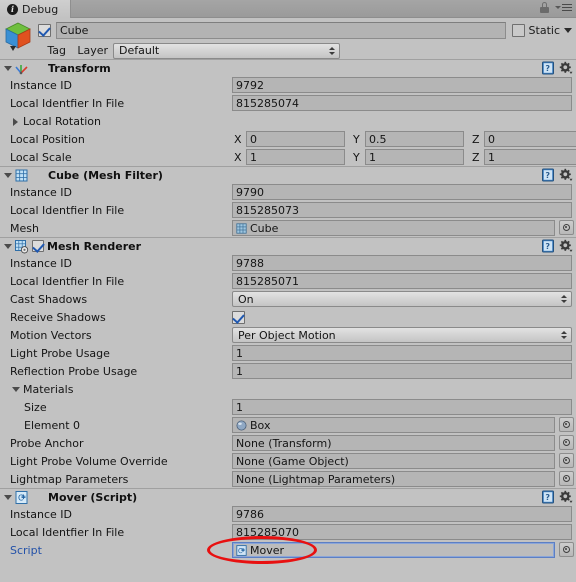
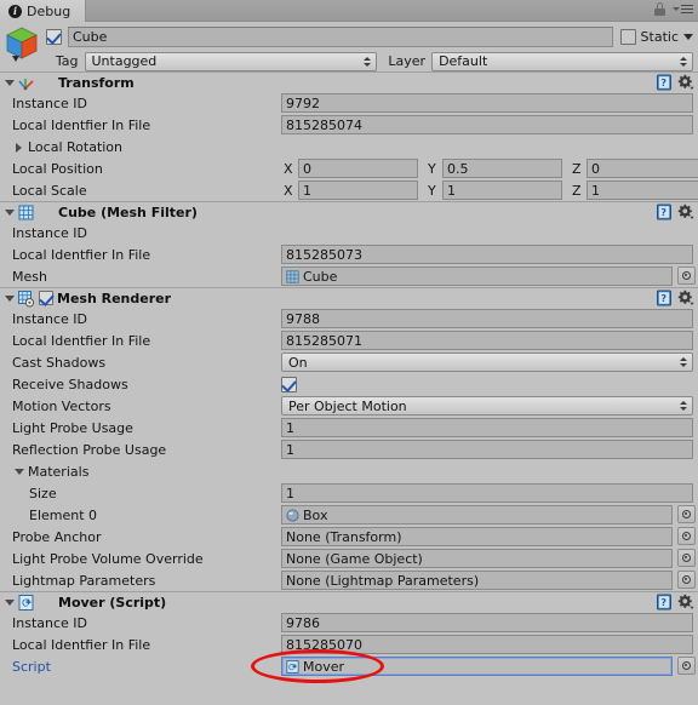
  i
  Debug
  Cube
  Static
  Tag
+ Untagged
  Layer
  Default
  Transform
  ?
  Instance ID
  9792
  Local Identfier In File
  815285074
  Local Rotation
  Local Position
  X
  0
  Y
  0.5
  Z
  0
  Local Scale
  X
  1
  Y
  1
  Z
  1
  Cube (Mesh Filter)
  ?
  Instance ID
- 9790
  Local Identfier In File
  815285073
  Mesh
  Cube
  Mesh Renderer
  ?
  Instance ID
  9788
  Local Identfier In File
  815285071
  Cast Shadows
  On
  Receive Shadows
  Motion Vectors
  Per Object Motion
  Light Probe Usage
  1
  Reflection Probe Usage
  1
  Materials
  Size
  1
  Element 0
  Box
  Probe Anchor
  None (Transform)
  Light Probe Volume Override
  None (Game Object)
  Lightmap Parameters
  None (Lightmap Parameters)
  C
  Mover (Script)
  ?
  Instance ID
  9786
  Local Identfier In File
  815285070
  Script
  C
  Mover
